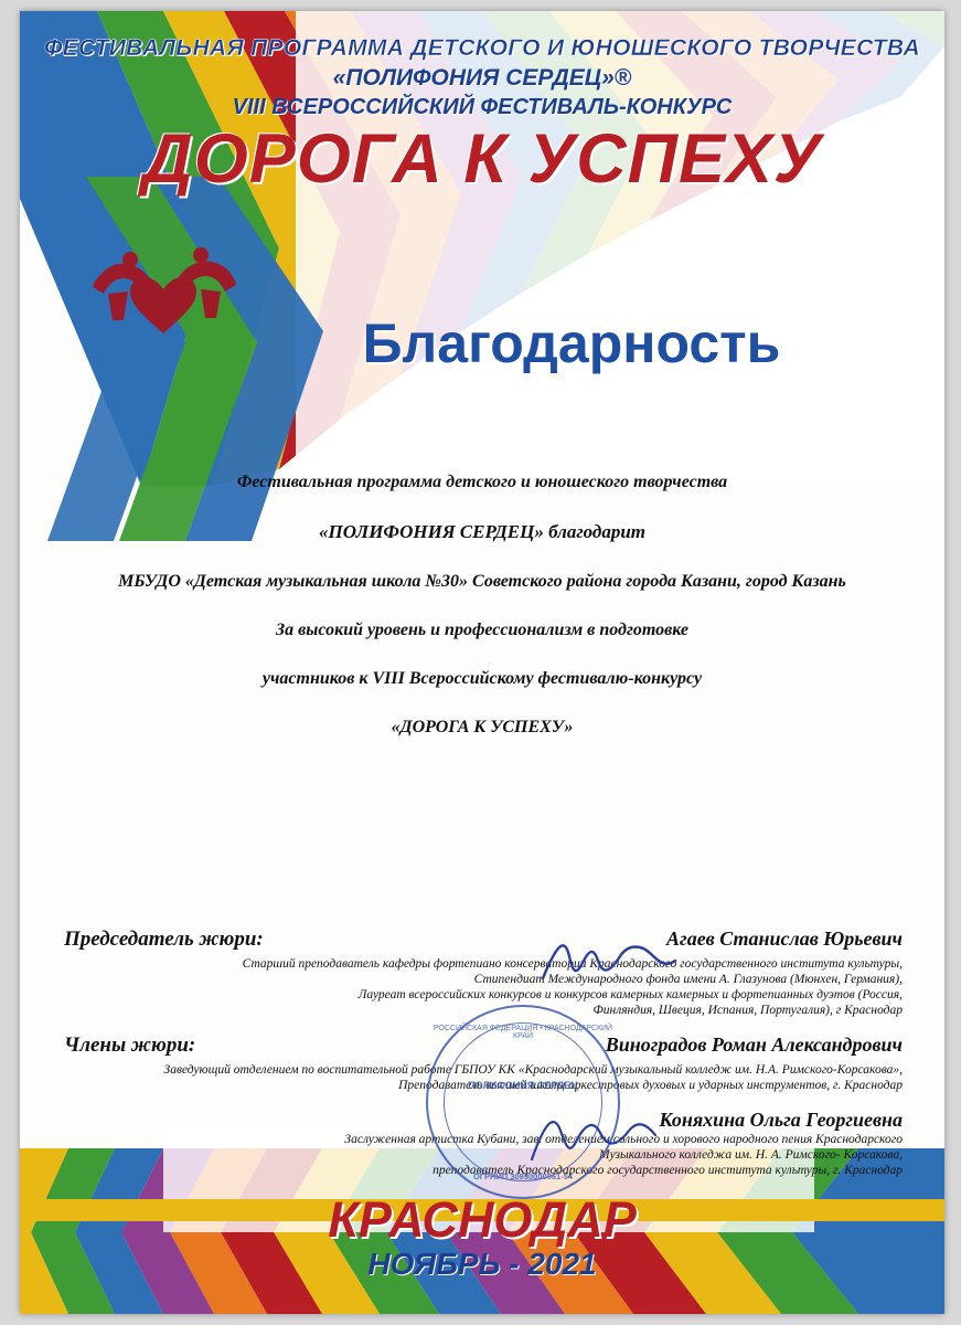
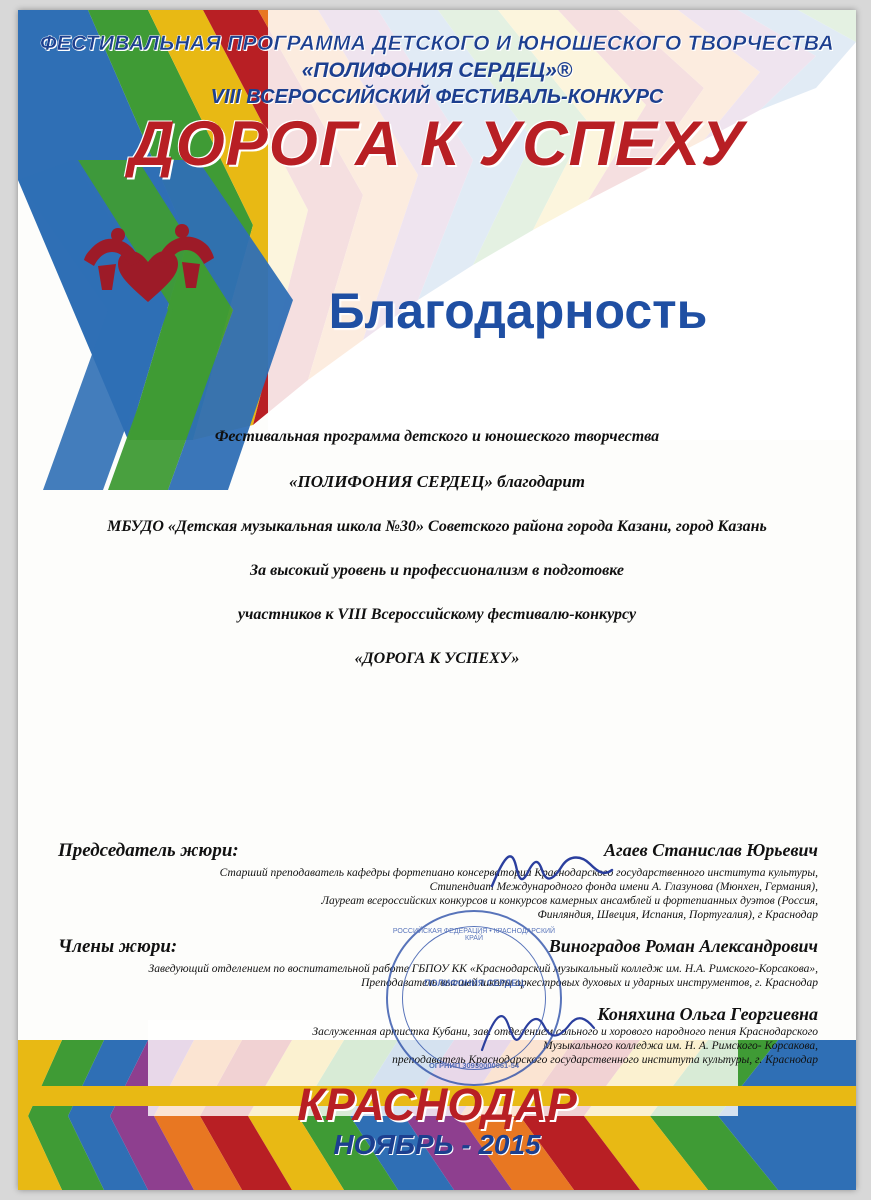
  ФЕСТИВАЛЬНАЯ ПРОГРАММА ДЕТСКОГО И ЮНОШЕСКОГО ТВОРЧЕСТВА
  «ПОЛИФОНИЯ СЕРДЕЦ»®
  VIII ВСЕРОССИЙСКИЙ ФЕСТИВАЛЬ-КОНКУРС
  ДОРОГА К УСПЕХУ
  Благодарность
  Фестивальная программа детского и юношеского творчества
  «ПОЛИФОНИЯ СЕРДЕЦ» благодарит
  МБУДО «Детская музыкальная школа №30» Советского района города Казани, город Казань
  За высокий уровень и профессионализм в подготовке
  участников к VIII Всероссийскому фестивалю-конкурсу
  «ДОРОГА К УСПЕХУ»
  Председатель жюри:
  Агаев Станислав Юрьевич
  Старший преподаватель кафедры фортепиано консервтои Кранодарско государственного института культуры,
  Стипендиат Международного фонда имени А. Глазунова (Мюнхен, Германия),
- Лауреат всероссийских конкурсов и конкурсов камерных камерных и фортепианных дуэтов (Россия,
+ Лауреат всероссийских конкурсов и конкурсов камерных ансамблей и фортепианных дуэтов (Россия,
  Финляндия, Швеция, Испания, Португалия), г Краснодар
  Члены жюри:
  Виноградов Роман Александрович
  Заведующий отделением по воспитательной работе ГБПОУ КК «Краснодарский музыкальный колледж им. Н.А. Римского-Корсакова»,
  Преподаватель высшей школы оркестровых духовых и ударных инструментов, г. Краснодар
  Коняхина Ольга Георгиевна
  Заслуженная артистка Кубани, зав отеление сльного и хорового народного пения Краснодарского
  Музыкального колледжа им. Н. А. Римского- Корсакова,
  преподаватель Краснодарского государственного института культуры, г. Краснодар
  ПОЛИФОНИЯ СЕРДЕЦ
  ОГРНИП 30930000061-54
  КРАСНОДАР
- НОЯБРЬ - 2021
+ НОЯБРЬ - 2015
